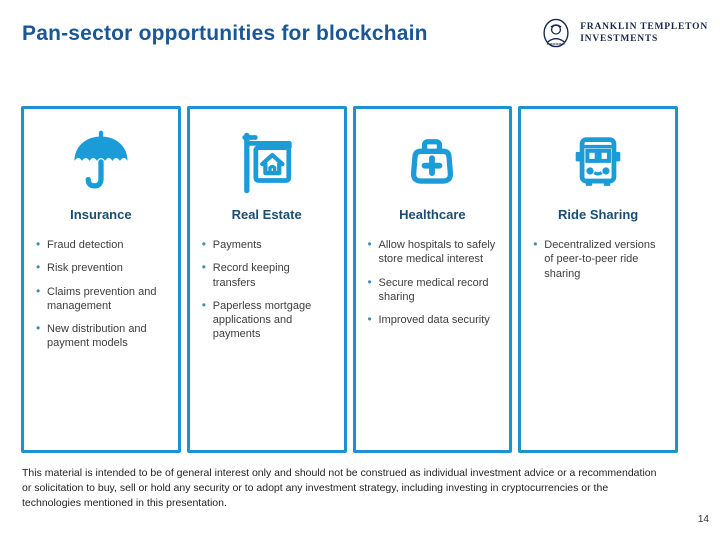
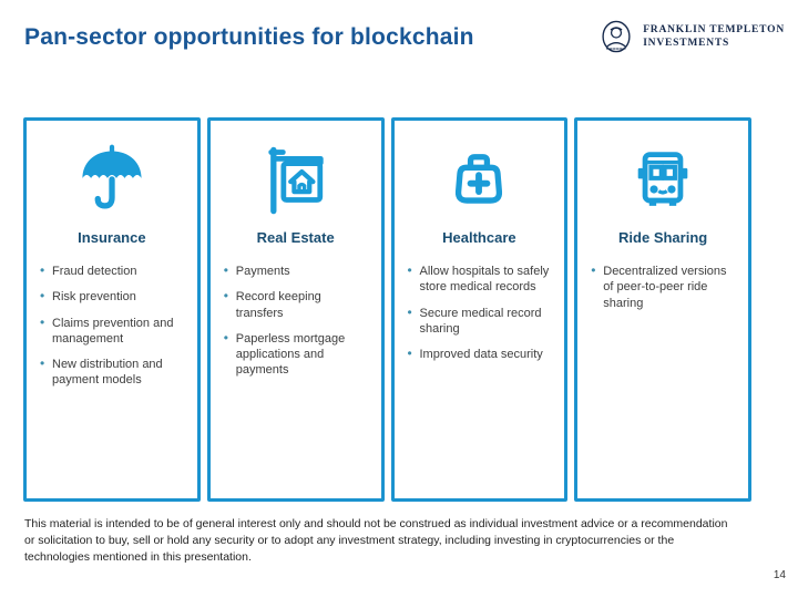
  Pan-sector opportunities for blockchain
  FRANKLIN TEMPLETON
  INVESTMENTS
  Insurance
  Fraud detection
  Risk prevention
  Claims prevention and management
  New distribution and payment models
  Real Estate
  Payments
  Record keeping transfers
  Paperless mortgage applications and payments
  Healthcare
- Allow hospitals to safely store medical interest
+ Allow hospitals to safely store medical records
  Secure medical record sharing
  Improved data security
  Ride Sharing
  Decentralized versions of peer-to-peer ride sharing
  This material is intended to be of general interest only and should not be construed as individual investment advice or a recommendation or solicitation to buy, sell or hold any security or to adopt any investment strategy, including investing in cryptocurrencies or the technologies mentioned in this presentation.
  14
